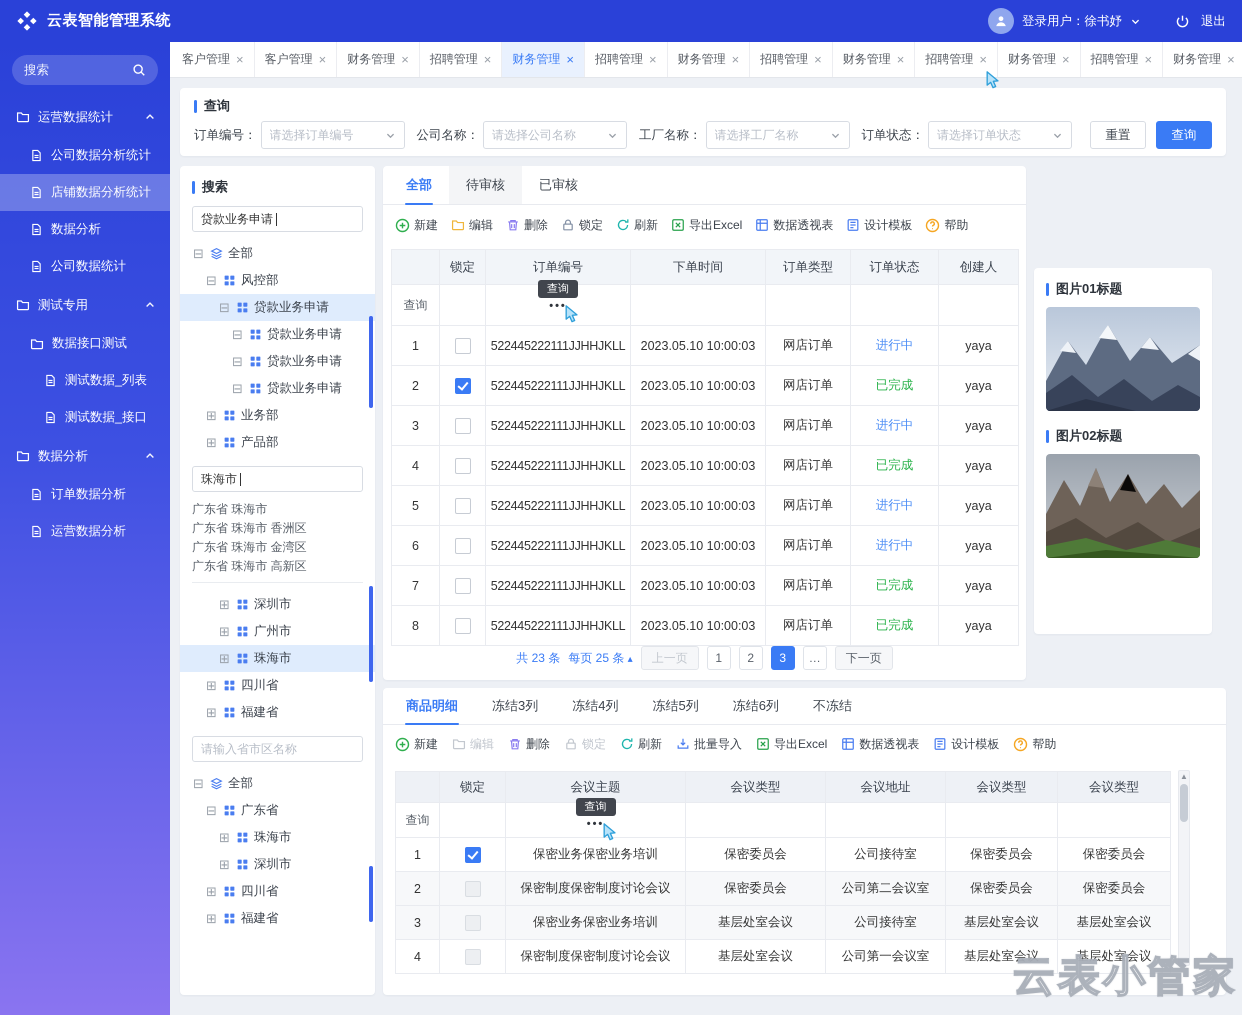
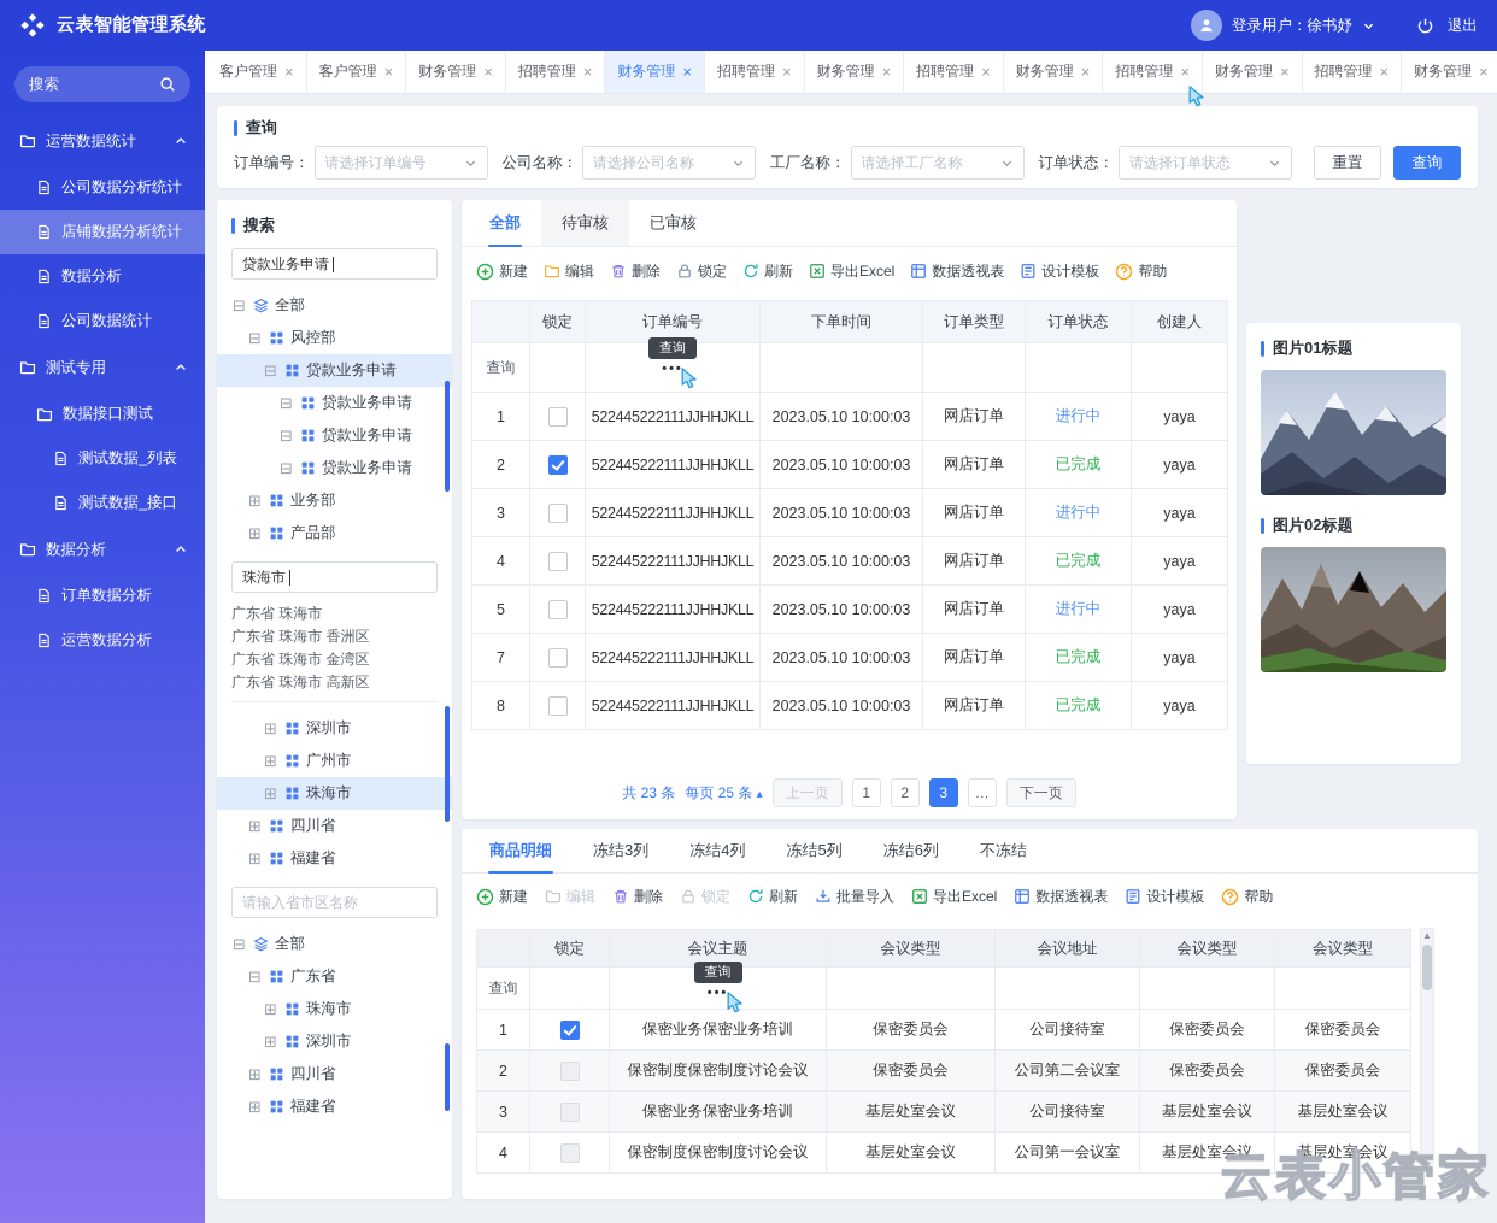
  云表智能管理系统
  登录用户：徐书妤
  退出
  搜索
  运营数据统计
  公司数据分析统计
  店铺数据分析统计
  数据分析
  公司数据统计
  测试专用
  数据接口测试
  测试数据_列表
  测试数据_接口
  数据分析
  订单数据分析
  运营数据分析
  客户管理
  ×
  客户管理
  ×
  财务管理
  ×
  招聘管理
  ×
  财务管理
  ×
  招聘管理
  ×
  财务管理
  ×
  招聘管理
  ×
  财务管理
  ×
  招聘管理
  ×
  财务管理
  ×
  招聘管理
  ×
  财务管理
  ×
  查询
  订单编号：
  请选择订单编号
  公司名称：
  请选择公司名称
  工厂名称：
  请选择工厂名称
  订单状态：
  请选择订单状态
  重置
  查询
  搜索
  贷款业务申请
  ⊟
  全部
  ⊟
  风控部
  ⊟
  贷款业务申请
  ⊟
  贷款业务申请
  ⊟
  贷款业务申请
  ⊟
  贷款业务申请
  ⊞
  业务部
  ⊞
  产品部
  珠海市
  广东省 珠海市
  广东省 珠海市 香洲区
  广东省 珠海市 金湾区
  广东省 珠海市 高新区
  ⊞
  深圳市
  ⊞
  广州市
  ⊞
  珠海市
  ⊞
  四川省
  ⊞
  福建省
  请输入省市区名称
  ⊟
  全部
  ⊟
  广东省
  ⊞
  珠海市
  ⊞
  深圳市
  ⊞
  四川省
  ⊞
  福建省
  全部
  待审核
  已审核
  新建
  编辑
  删除
  锁定
  刷新
  导出Excel
  数据透视表
  设计模板
  帮助
  	锁定	订单编号	下单时间	订单类型	订单状态	创建人
  查询		查询•••
  1		522445222111JJHHJKLL	2023.05.10 10:00:03	网店订单	进行中	yaya
  2		522445222111JJHHJKLL	2023.05.10 10:00:03	网店订单	已完成	yaya
  3		522445222111JJHHJKLL	2023.05.10 10:00:03	网店订单	进行中	yaya
  4		522445222111JJHHJKLL	2023.05.10 10:00:03	网店订单	已完成	yaya
  5		522445222111JJHHJKLL	2023.05.10 10:00:03	网店订单	进行中	yaya
- 6		522445222111JJHHJKLL	2023.05.10 10:00:03	网店订单	进行中	yaya
  7		522445222111JJHHJKLL	2023.05.10 10:00:03	网店订单	已完成	yaya
  8		522445222111JJHHJKLL	2023.05.10 10:00:03	网店订单	已完成	yaya
  共 23 条
  每页 25 条 ▴
  上一页
  1
  2
  3
  …
  下一页
  图片01标题
  图片02标题
  商品明细
  冻结3列
  冻结4列
  冻结5列
  冻结6列
  不冻结
  新建
  编辑
  删除
  锁定
  刷新
  批量导入
  导出Excel
  数据透视表
  设计模板
  帮助
  	锁定	会议主题	会议类型	会议地址	会议类型	会议类型
  查询		查询•••
  1		保密业务保密业务培训	保密委员会	公司接待室	保密委员会	保密委员会
  2		保密制度保密制度讨论会议	保密委员会	公司第二会议室	保密委员会	保密委员会
  3		保密业务保密业务培训	基层处室会议	公司接待室	基层处室会议	基层处室会议
  4		保密制度保密制度讨论会议	基层处室会议	公司第一会议室	基层处室会议	基层处室会议
  ▲
  云表小管家
